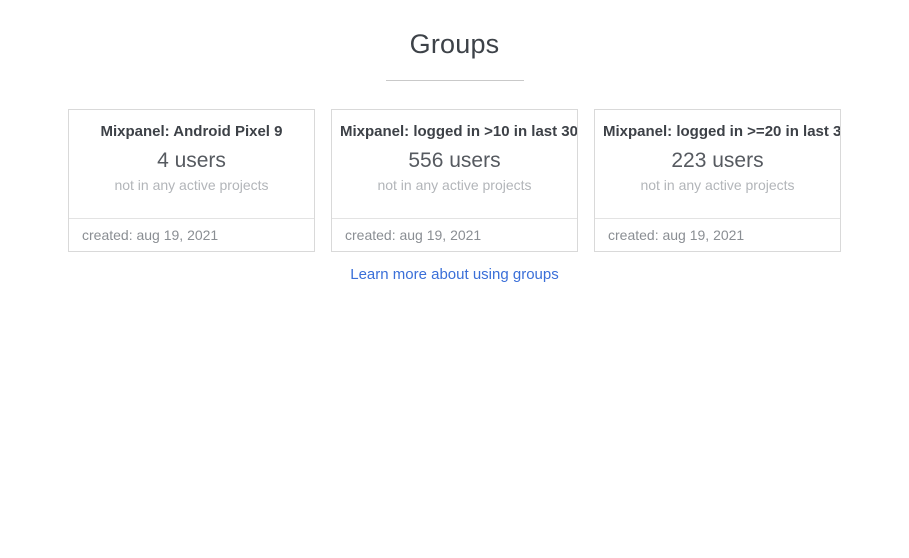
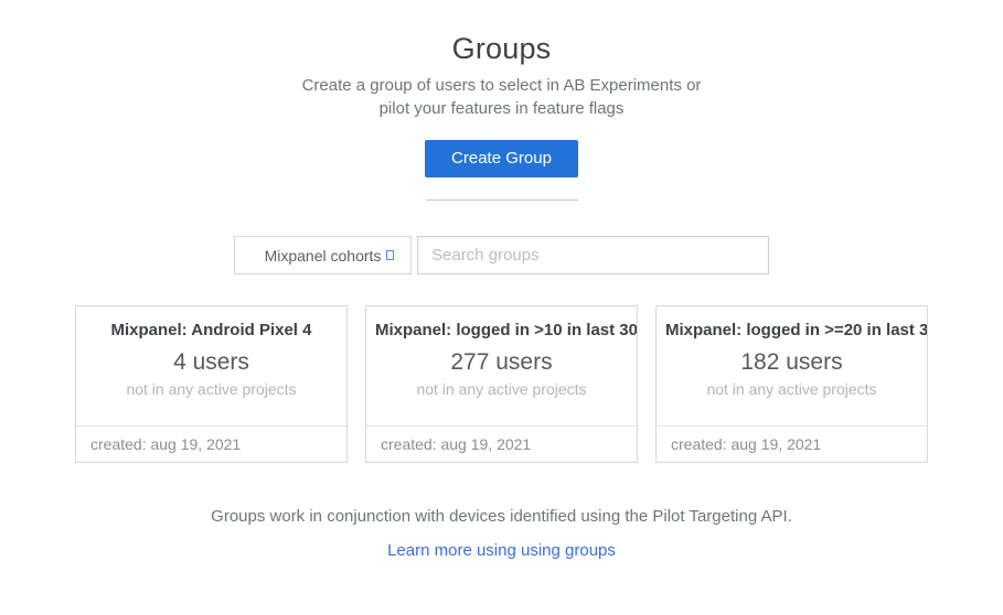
  Groups
+ Create a group of users to select in AB Experiments or
+ pilot your features in feature flags
+ Create Group
+ Mixpanel cohorts
+ Search groups
- Mixpanel: Android Pixel 9
+ Mixpanel: Android Pixel 4
  4 users
  not in any active projects
  created: aug 19, 2021
  Mixpanel: logged in >10 in last 30
- 556 users
+ 277 users
  not in any active projects
  created: aug 19, 2021
  Mixpanel: logged in >=20 in last 3
- 223 users
+ 182 users
  not in any active projects
  created: aug 19, 2021
+ Groups work in conjunction with devices identified using the Pilot Targeting API.
- Learn more about using groups
+ Learn more using using groups
